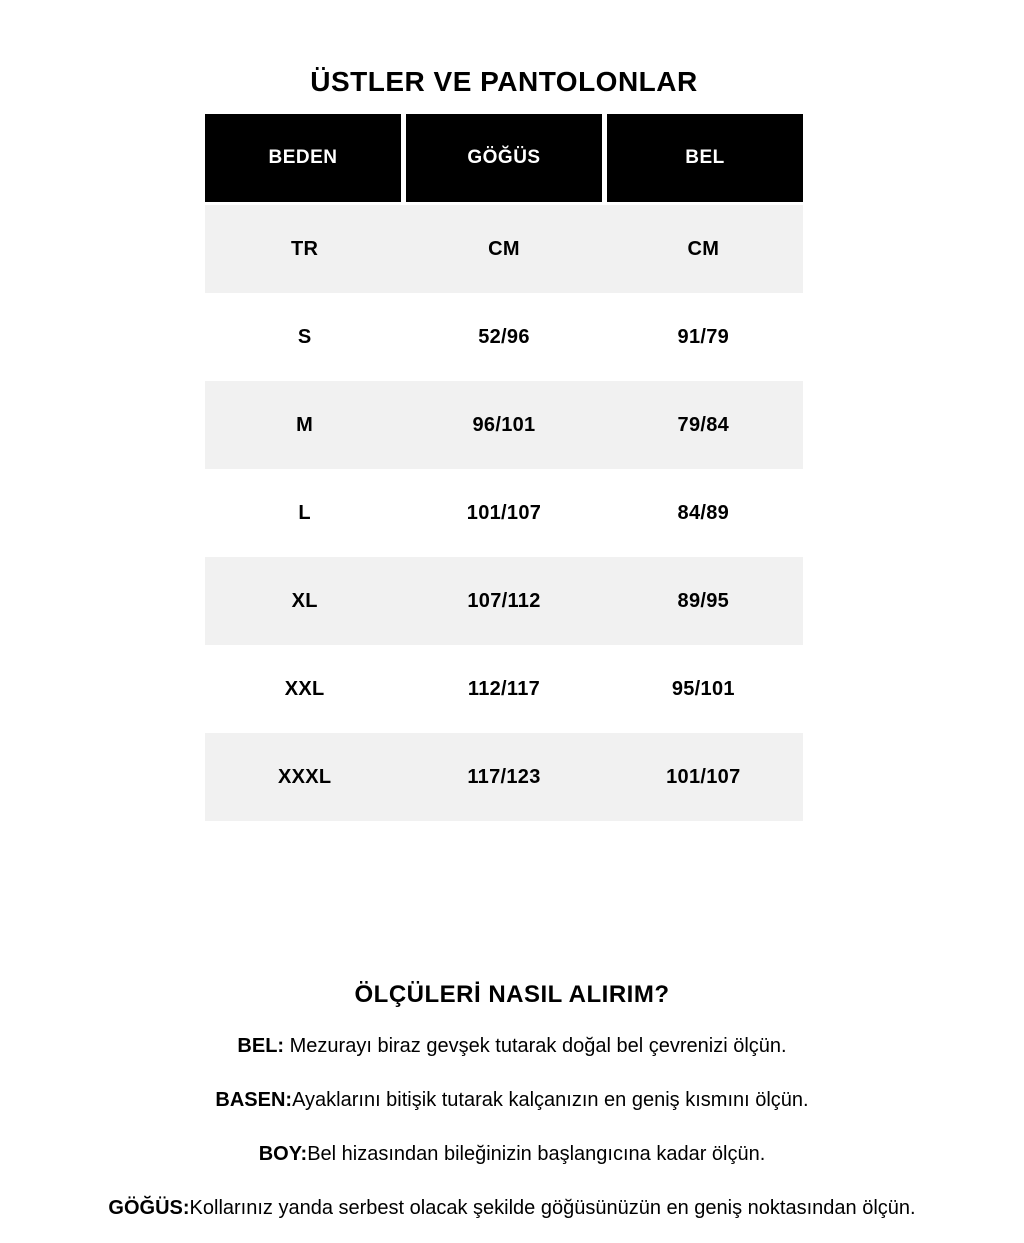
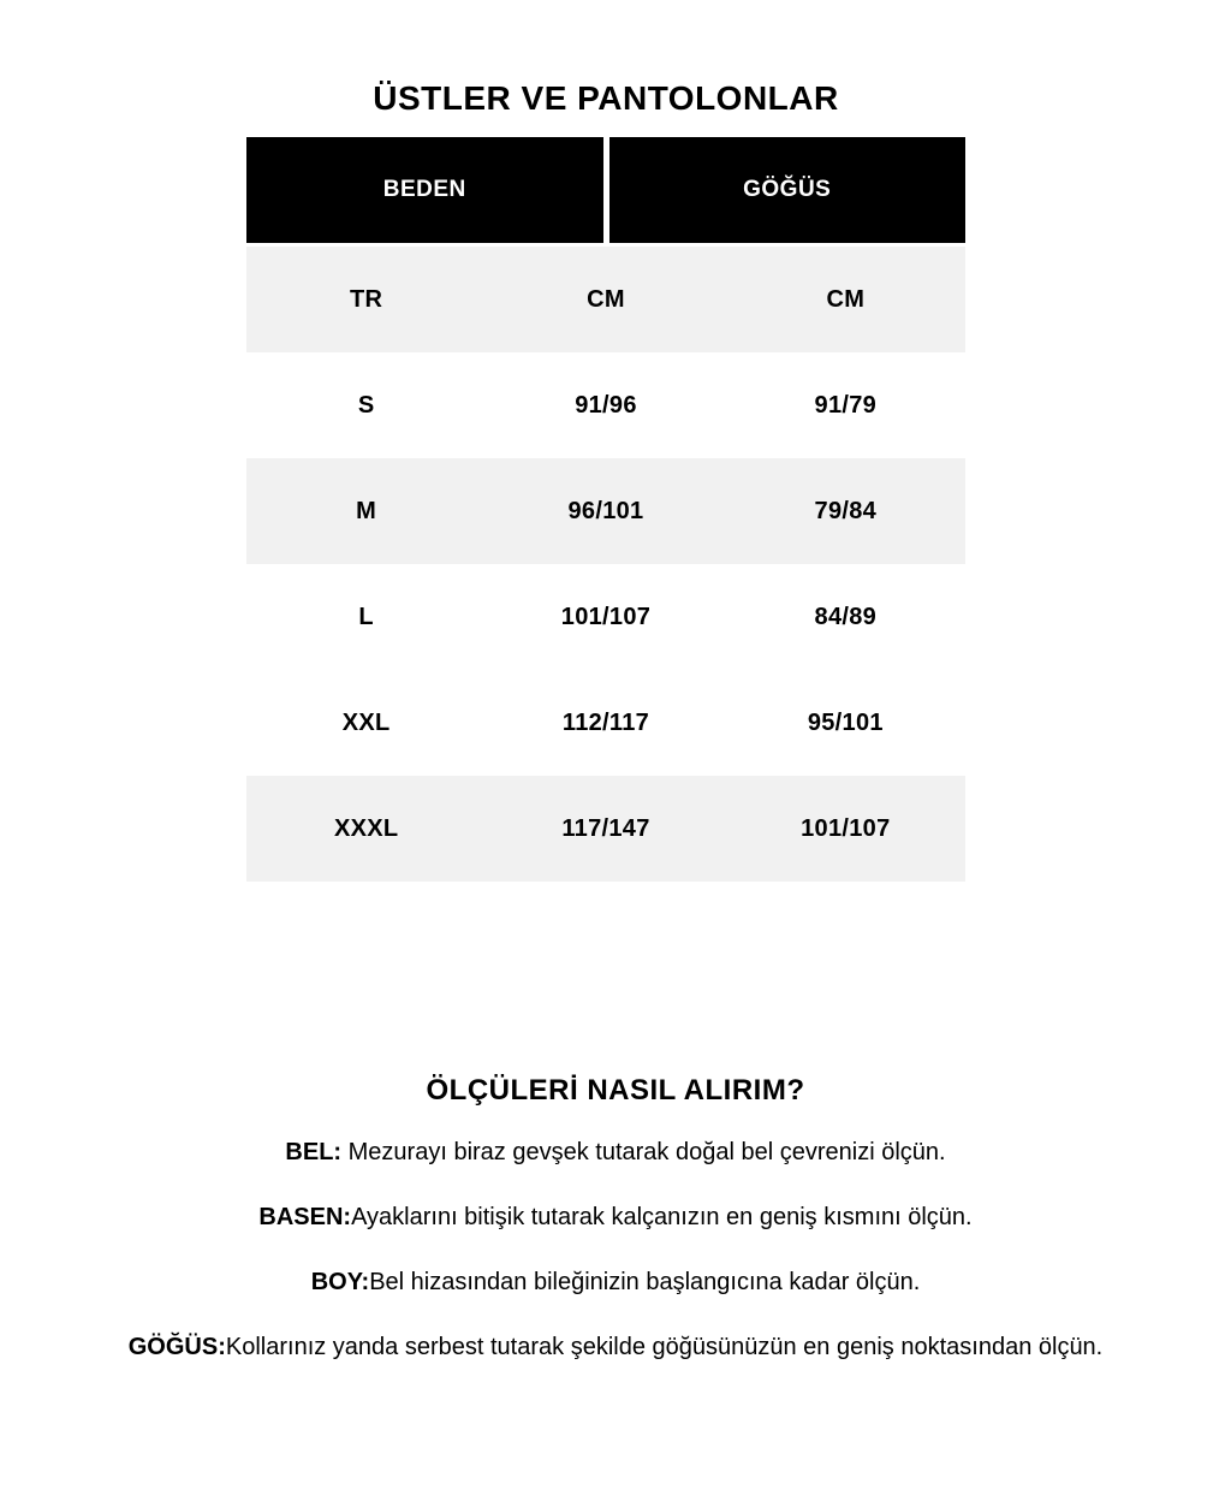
  ÜSTLER VE PANTOLONLAR
  BEDEN
  GÖĞÜS
- BEL
  TR
  CM
  CM
  S
- 52/96
+ 91/96
  91/79
  M
  96/101
  79/84
  L
  101/107
  84/89
- XL
- 107/112
- 89/95
  XXL
  112/117
  95/101
  XXXL
- 117/123
+ 117/147
  101/107
  ÖLÇÜLERİ NASIL ALIRIM?
  BEL: Mezurayı biraz gevşek tutarak doğal bel çevrenizi ölçün.
  BASEN:Ayaklarını bitişik tutarak kalçanızın en geniş kısmını ölçün.
  BOY:Bel hizasından bileğinizin başlangıcına kadar ölçün.
- GÖĞÜS:Kollarınız yanda serbest olacak şekilde göğüsünüzün en geniş noktasından ölçün.
+ GÖĞÜS:Kollarınız yanda serbest tutarak şekilde göğüsünüzün en geniş noktasından ölçün.
